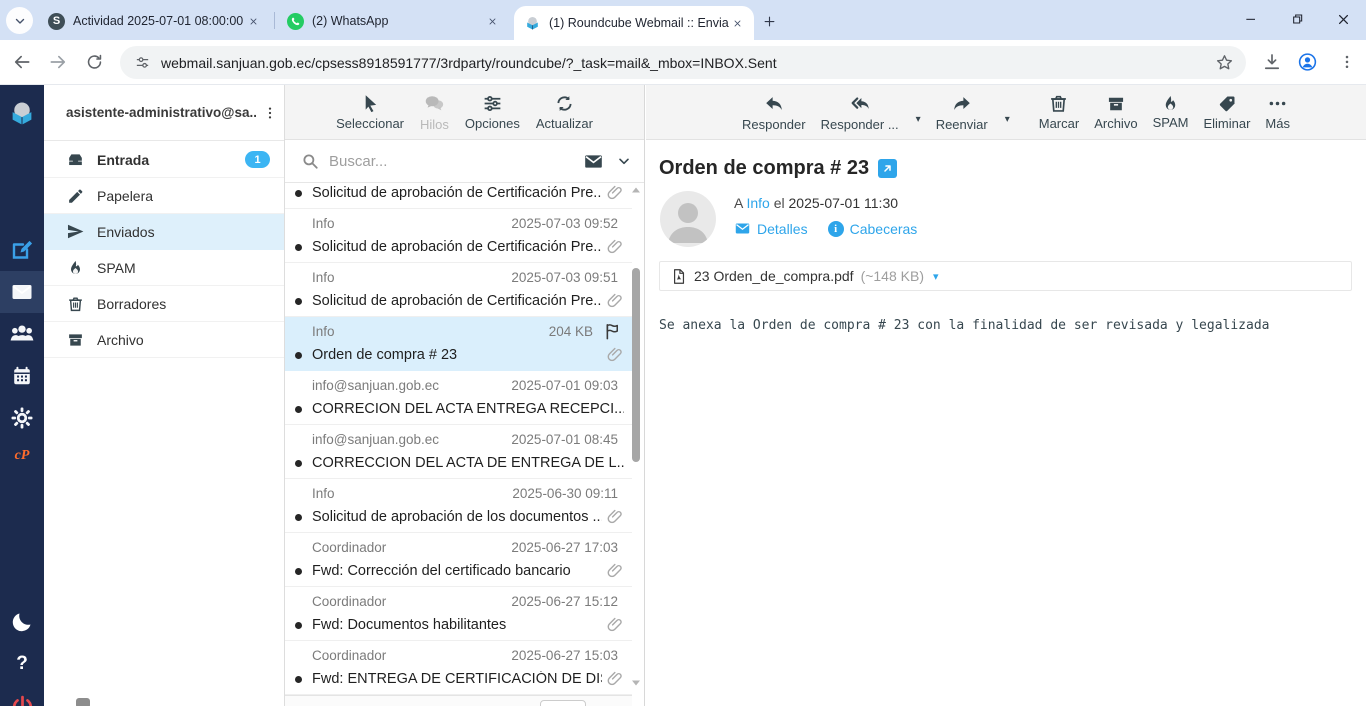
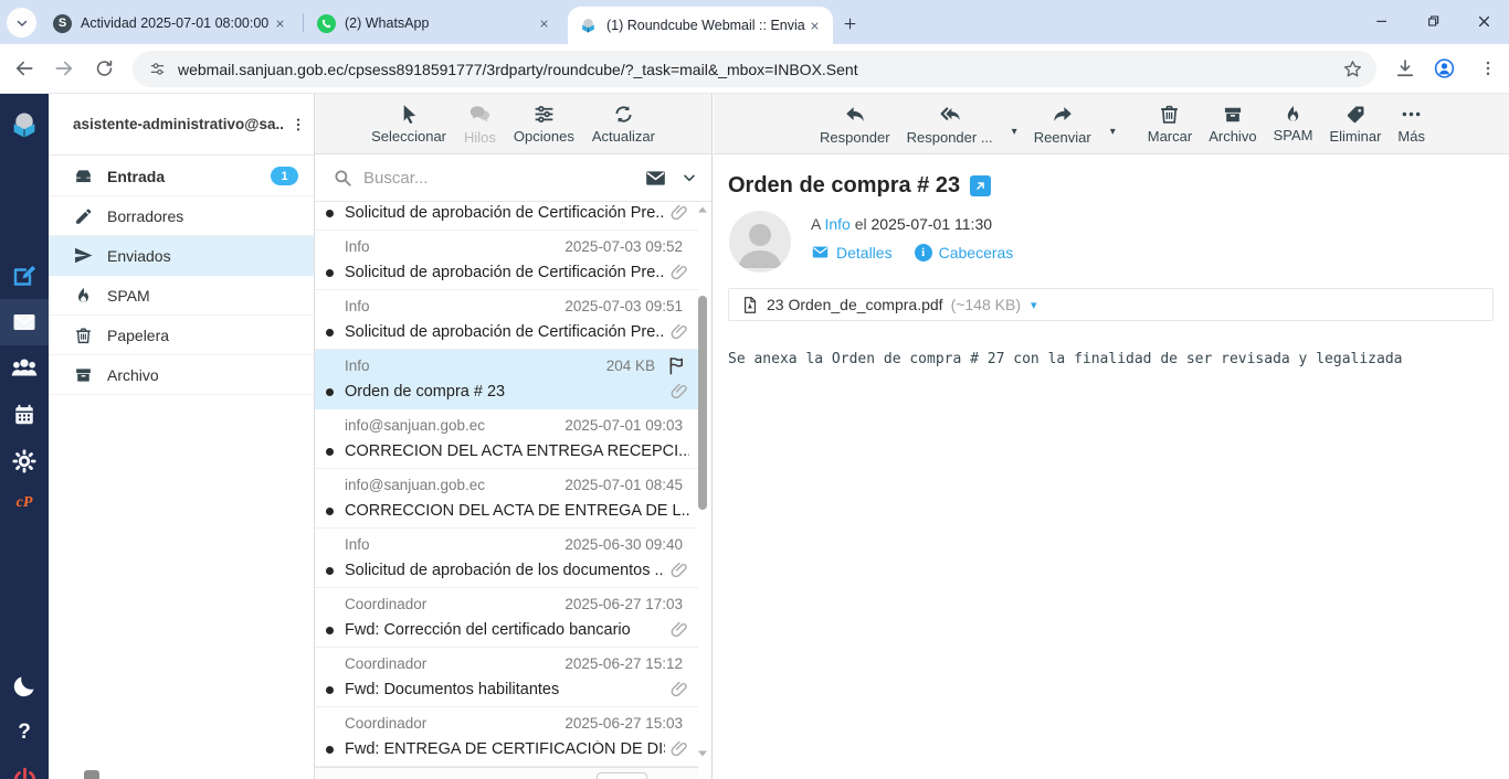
  S
  Actividad 2025-07-01 08:00:00
  (2) WhatsApp
  (1) Roundcube Webmail :: Envia
  webmail.sanjuan.gob.ec/cpsess8918591777/3rdparty/roundcube/?_task=mail&_mbox=INBOX.Sent
  cP
  ?
  asistente-administrativo@sa..
  Entrada
  1
- Papelera
+ Borradores
  Enviados
  SPAM
- Borradores
+ Papelera
  Archivo
  Seleccionar
  Hilos
  Opciones
  Actualizar
  Buscar...
  Solicitud de aprobación de Certificación Pre..
  Info
  2025-07-03 09:52
  Solicitud de aprobación de Certificación Pre..
  Info
  2025-07-03 09:51
  Solicitud de aprobación de Certificación Pre..
  Info
  204 KB
  Orden de compra # 23
  info@sanjuan.gob.ec
  2025-07-01 09:03
  CORRECION DEL ACTA ENTREGA RECEPCI..
  info@sanjuan.gob.ec
  2025-07-01 08:45
  CORRECCION DEL ACTA DE ENTREGA DE L..
  Info
- 2025-06-30 09:11
+ 2025-06-30 09:40
  Solicitud de aprobación de los documentos ..
  Coordinador
  2025-06-27 17:03
  Fwd: Corrección del certificado bancario
  Coordinador
  2025-06-27 15:12
  Fwd: Documentos habilitantes
  Coordinador
  2025-06-27 15:03
  Fwd: ENTREGA DE CERTIFICACIÓN DE DI
  Responder
  Responder ...
  ▾
  Reenviar
  ▾
  Marcar
  Archivo
  SPAM
  Eliminar
  Más
  Orden de compra # 23
  A Info el 2025-07-01 11:30
  Detalles
  i
  Cabeceras
  23 Orden_de_compra.pdf
  (~148 KB)
  ▾
- Se anexa la Orden de compra # 23 con la finalidad de ser revisada y legalizada
+ Se anexa la Orden de compra # 27 con la finalidad de ser revisada y legalizada
